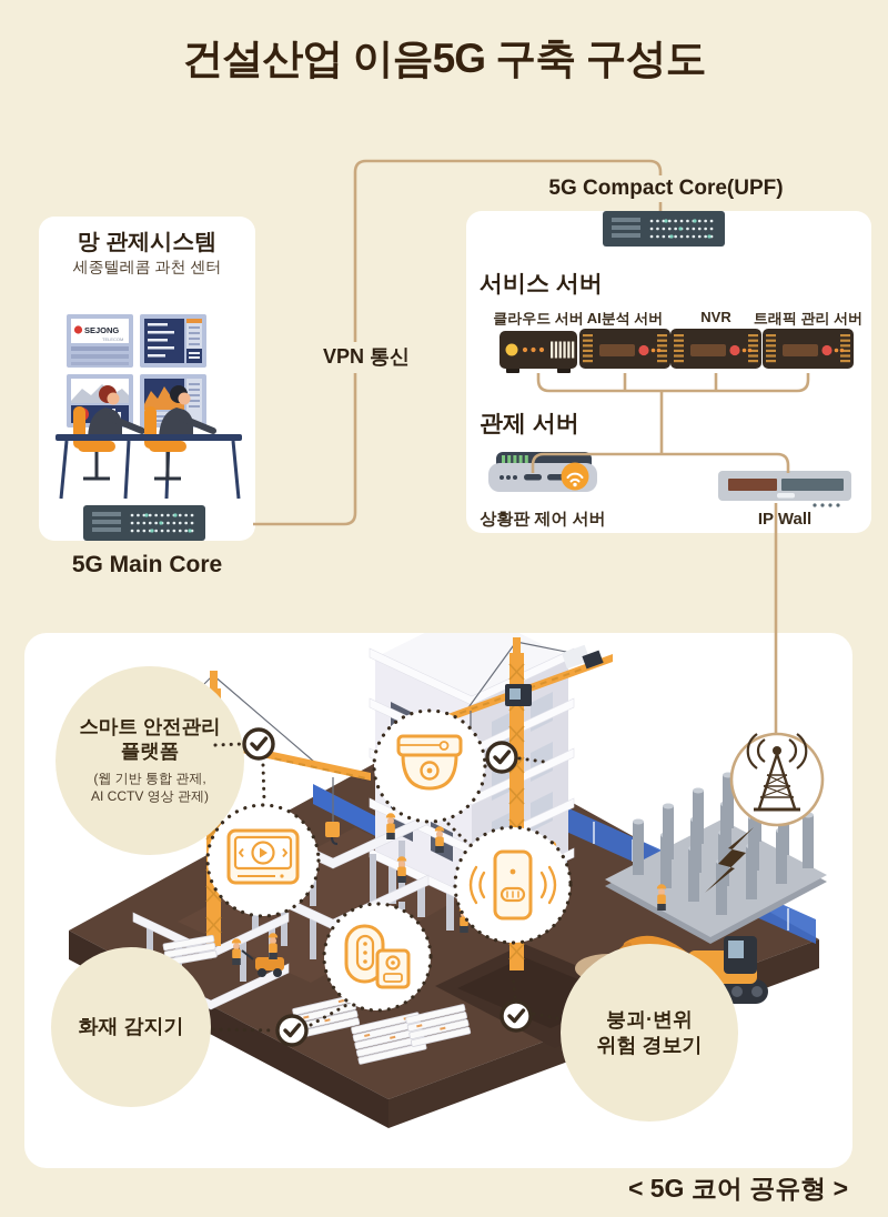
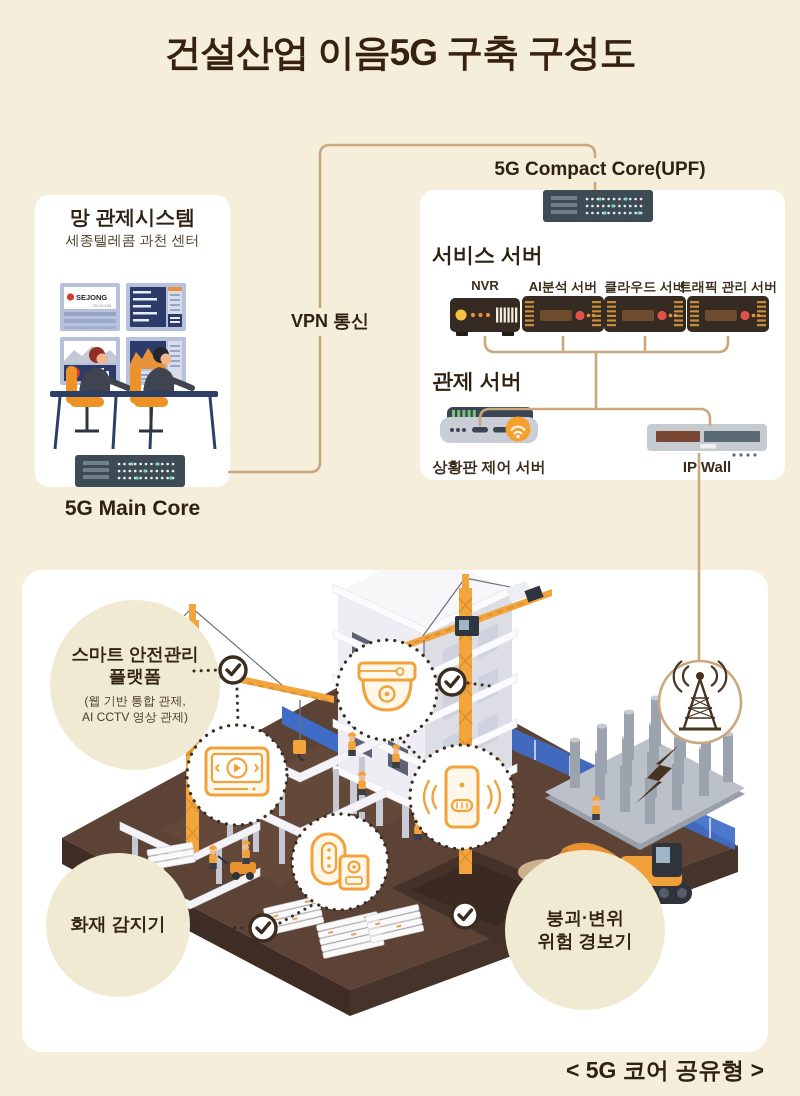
  건설산업 이음5G 구축 구성도
  망 관제시스템
  세종텔레콤 과천 센터
  SEJONG
  5G Main Core
  VPN 통신
  5G Compact Core(UPF)
  서비스 서버
- 클라우드 서버
+ NVR
  AI분석 서버
- NVR
+ 클라우드 서버
  트래픽 관리 서버
  관제 서버
  상황판 제어 서버
  IP Wall
  스마트 안전관리
  플랫폼
  (웹 기반 통합 관제,
  AI CCTV 영상 관제)
  화재 감지기
  붕괴·변위
  위험 경보기
  < 5G 코어 공유형 >
